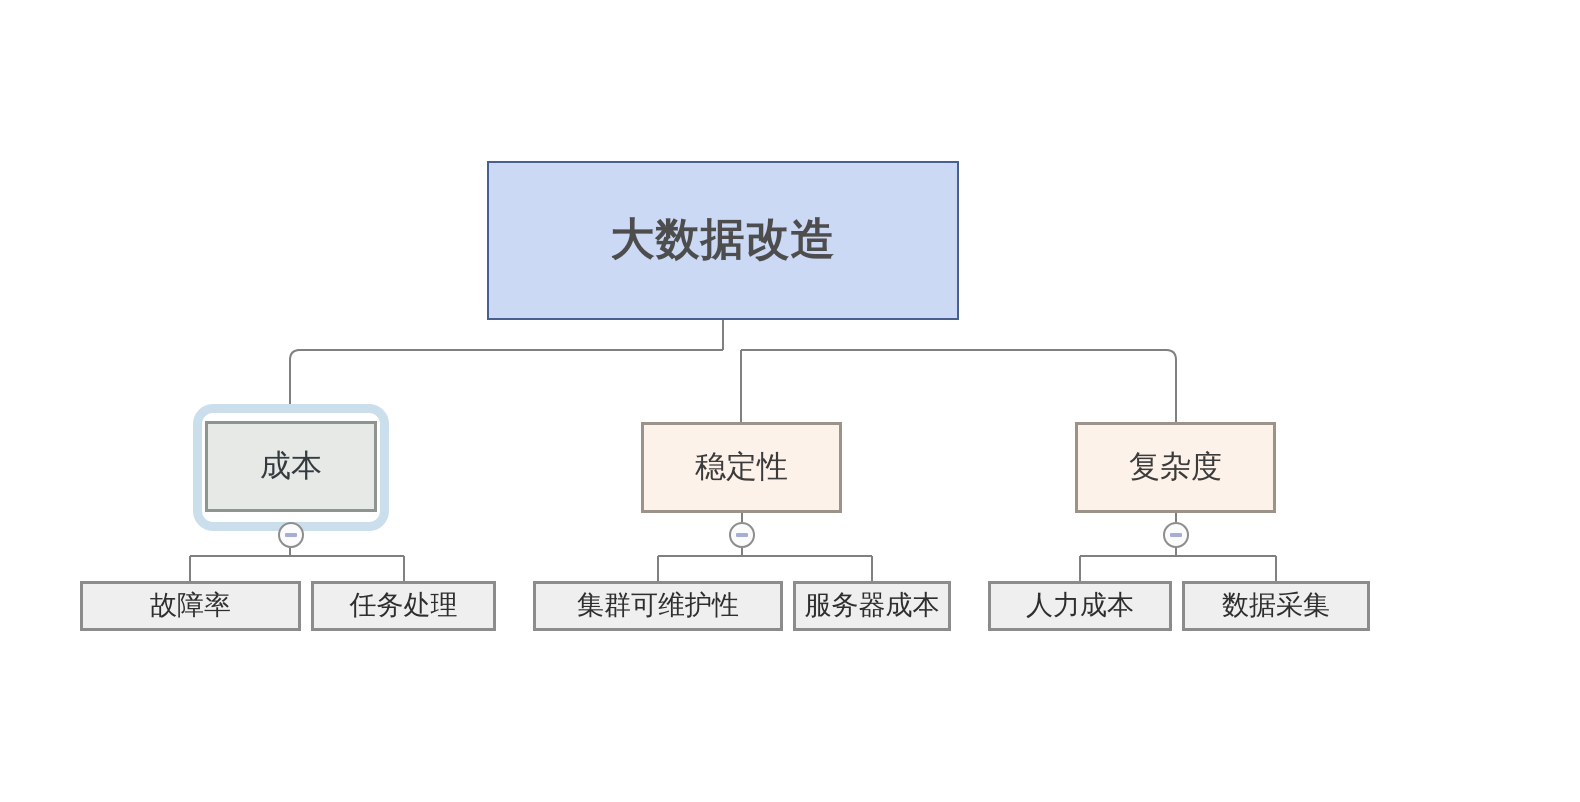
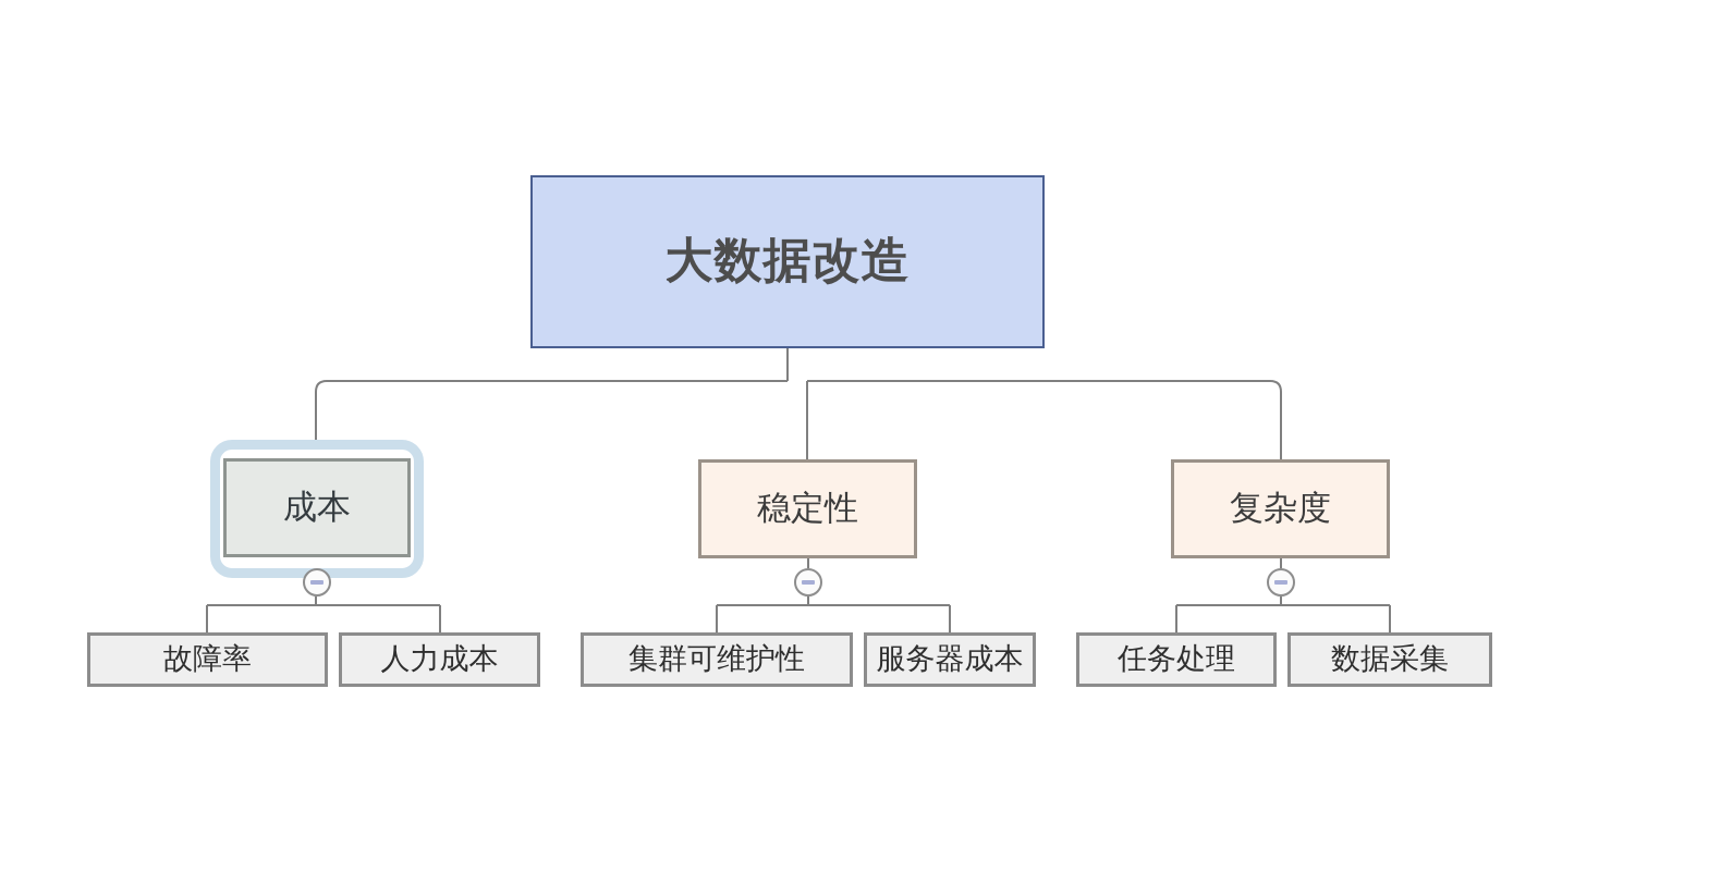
  大数据改造
  成本
  稳定性
  复杂度
  故障率
- 任务处理
+ 人力成本
  集群可维护性
  服务器成本
- 人力成本
+ 任务处理
  数据采集
